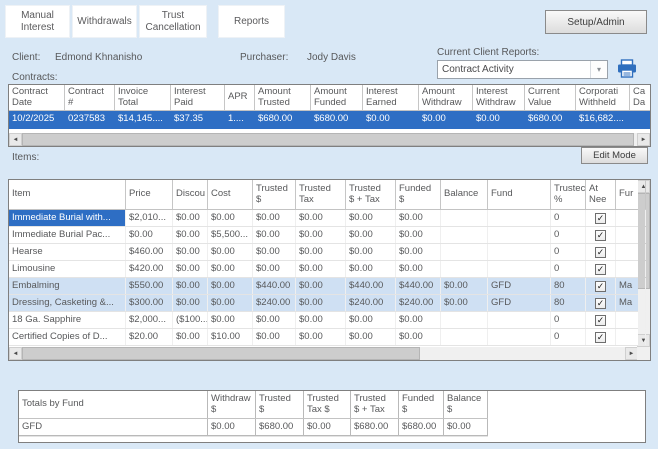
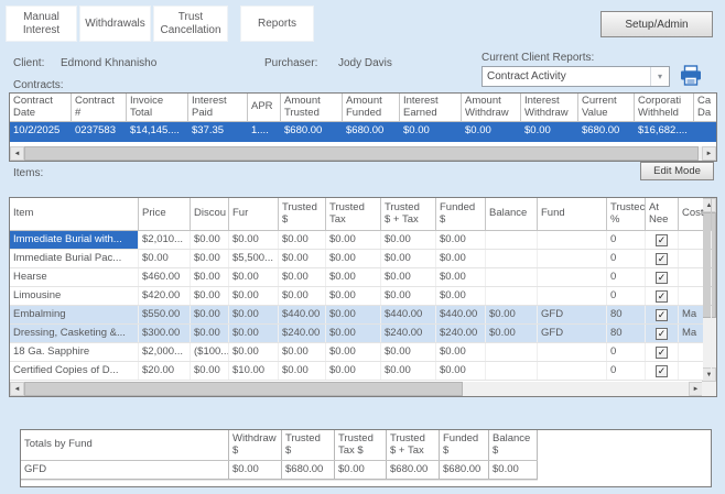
  Manual Interest
  Withdrawals
  Trust Cancellation
  Reports
  Setup/Admin
  Client:
  Edmond Khnanisho
  Purchaser:
  Jody Davis
  Current Client Reports:
  Contract Activity
  ▾
  Contracts:
  Contract
  Date
  Contract
  #
  Invoice
  Total
  Interest
  Paid
  APR
  Amount
  Trusted
  Amount
  Funded
  Interest
  Earned
  Amount
  Withdraw
  Interest
  Withdraw
  Current
  Value
  Corporati
  Withheld
  Ca
  Da
  10/2/2025
  0237583
  $14,145....
  $37.35
  1....
  $680.00
  $680.00
  $0.00
  $0.00
  $0.00
  $680.00
  $16,682....
  Items:
  Edit Mode
  Item
  Price
  Discou
- Cost
+ Fur
  Trusted
  $
  Trusted
  Tax
  Trusted
  $ + Tax
  Funded
  $
  Balance
  Fund
  Trustec
  %
  At
  Nee
- Fur
+ Cost
  Immediate Burial with...
  $2,010...
  $0.00
  $0.00
  $0.00
  $0.00
  $0.00
  $0.00
  0
  ✓
  Immediate Burial Pac...
  $0.00
  $0.00
  $5,500...
  $0.00
  $0.00
  $0.00
  $0.00
  0
  ✓
  Hearse
  $460.00
  $0.00
  $0.00
  $0.00
  $0.00
  $0.00
  $0.00
  0
  ✓
  Limousine
  $420.00
  $0.00
  $0.00
  $0.00
  $0.00
  $0.00
  $0.00
  0
  ✓
  Embalming
  $550.00
  $0.00
  $0.00
  $440.00
  $0.00
  $440.00
  $440.00
  $0.00
  GFD
  80
  ✓
  Ma
  Dressing, Casketing &...
  $300.00
  $0.00
  $0.00
  $240.00
  $0.00
  $240.00
  $240.00
  $0.00
  GFD
  80
  ✓
  Ma
  18 Ga. Sapphire
  $2,000...
  ($100...
  $0.00
  $0.00
  $0.00
  $0.00
  $0.00
  0
  ✓
  Certified Copies of D...
  $20.00
  $0.00
  $10.00
  $0.00
  $0.00
  $0.00
  $0.00
  0
  ✓
  Totals by Fund
  Withdraw
  $
  Trusted
  $
  Trusted
  Tax $
  Trusted
  $ + Tax
  Funded
  $
  Balance
  $
  GFD
  $0.00
  $680.00
  $0.00
  $680.00
  $680.00
  $0.00
